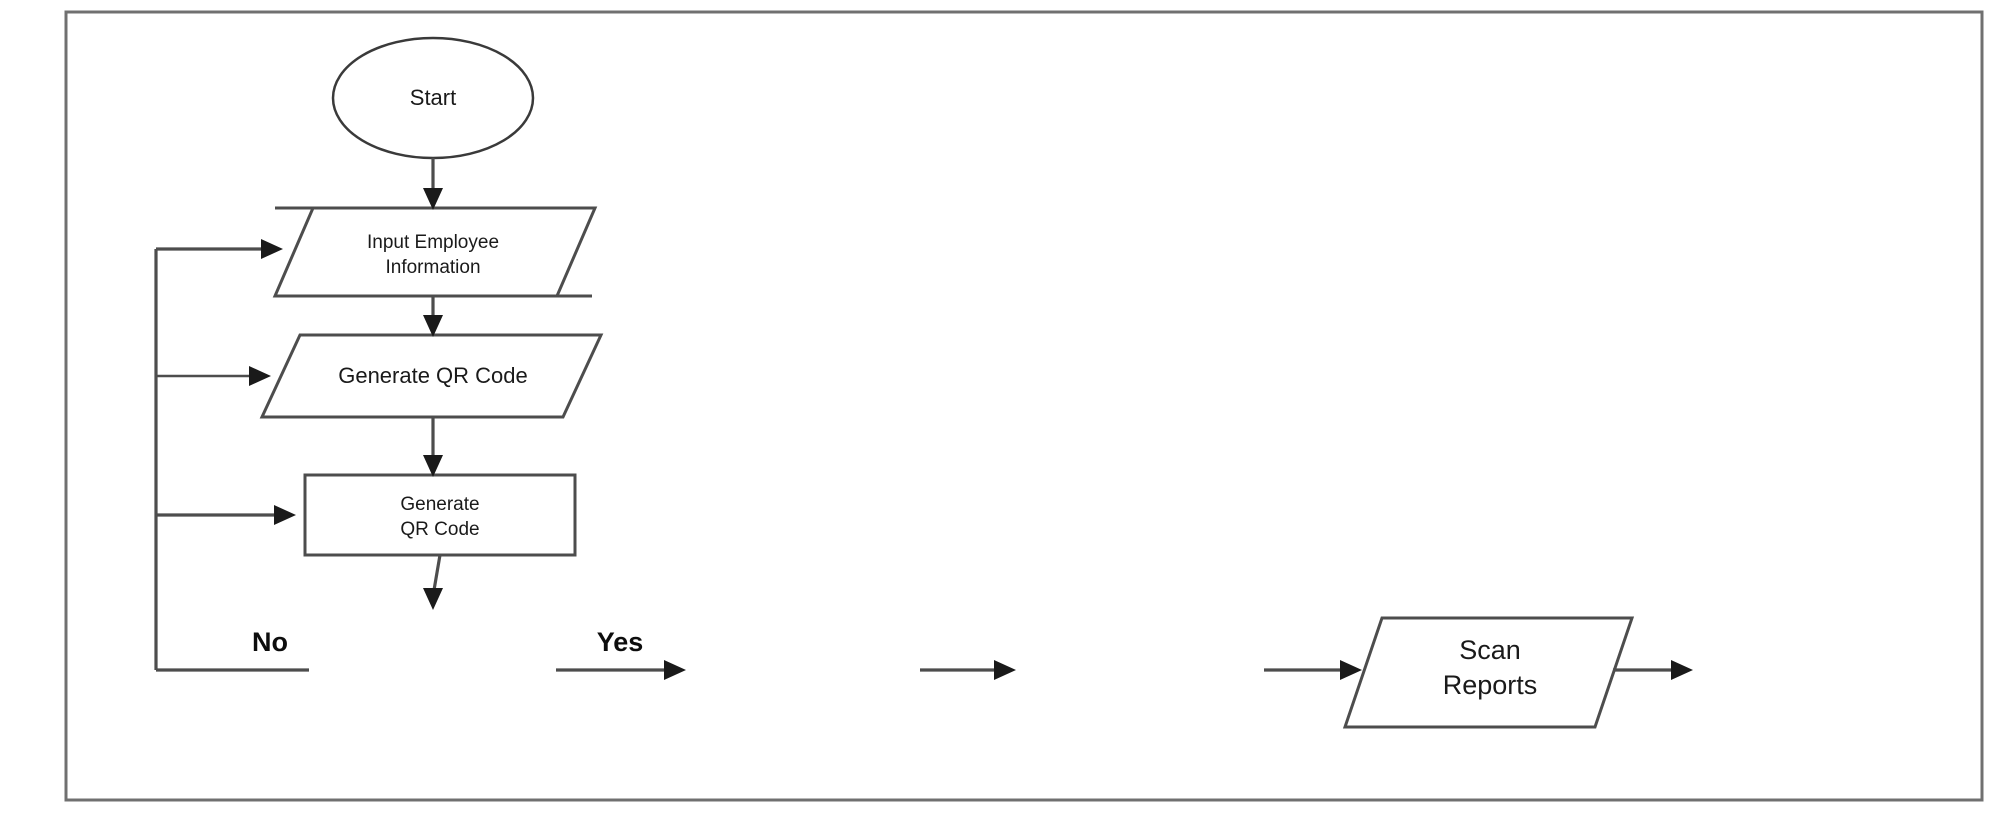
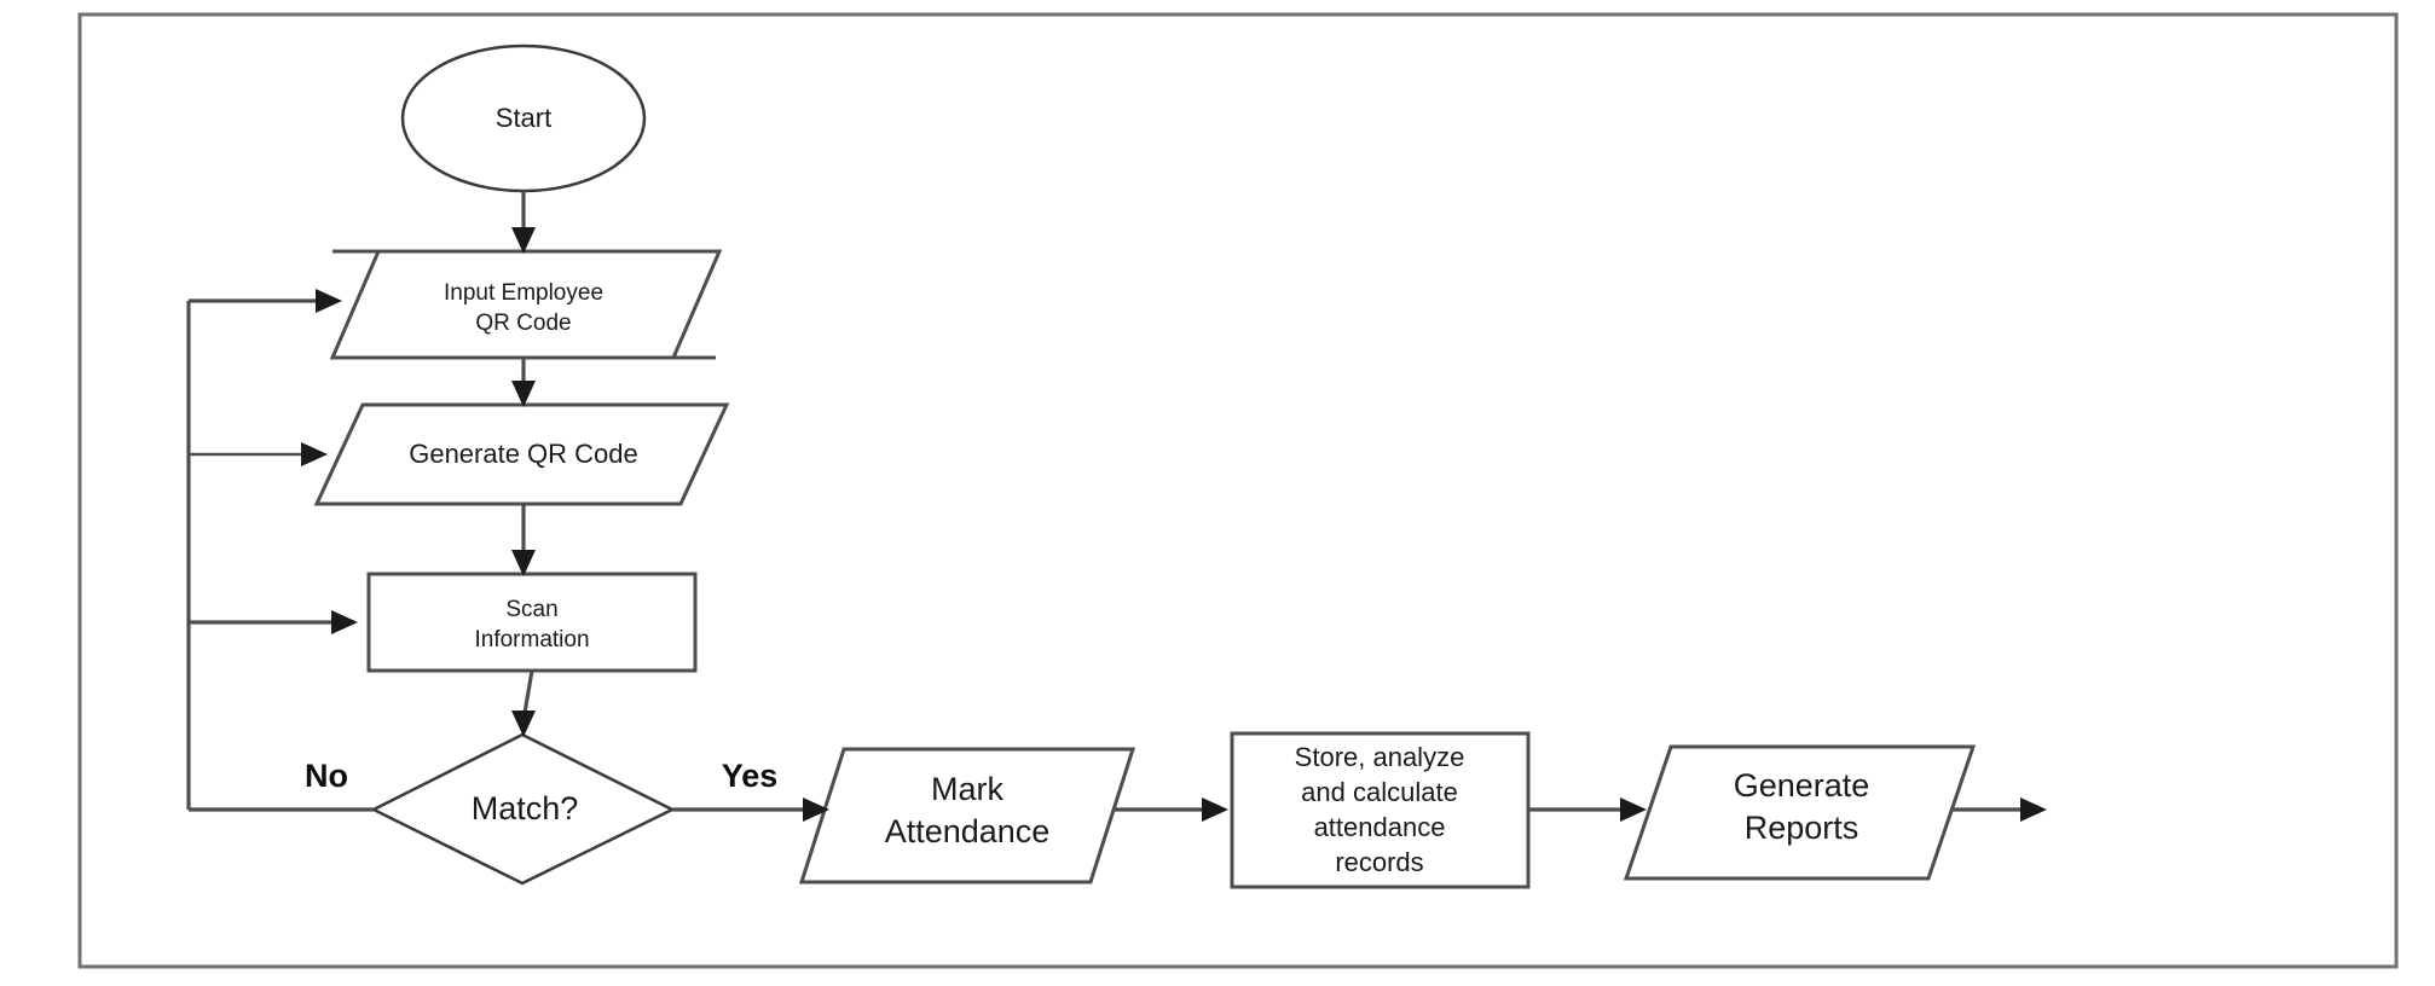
  Start
  Input Employee
- Information
+ QR Code
  Generate QR Code
- Generate
+ Scan
- QR Code
+ Information
+ Match?
+ Mark
+ Attendance
+ Store, analyze
+ and calculate
+ attendance
+ records
- Scan
+ Generate
  Reports
  No
  Yes
